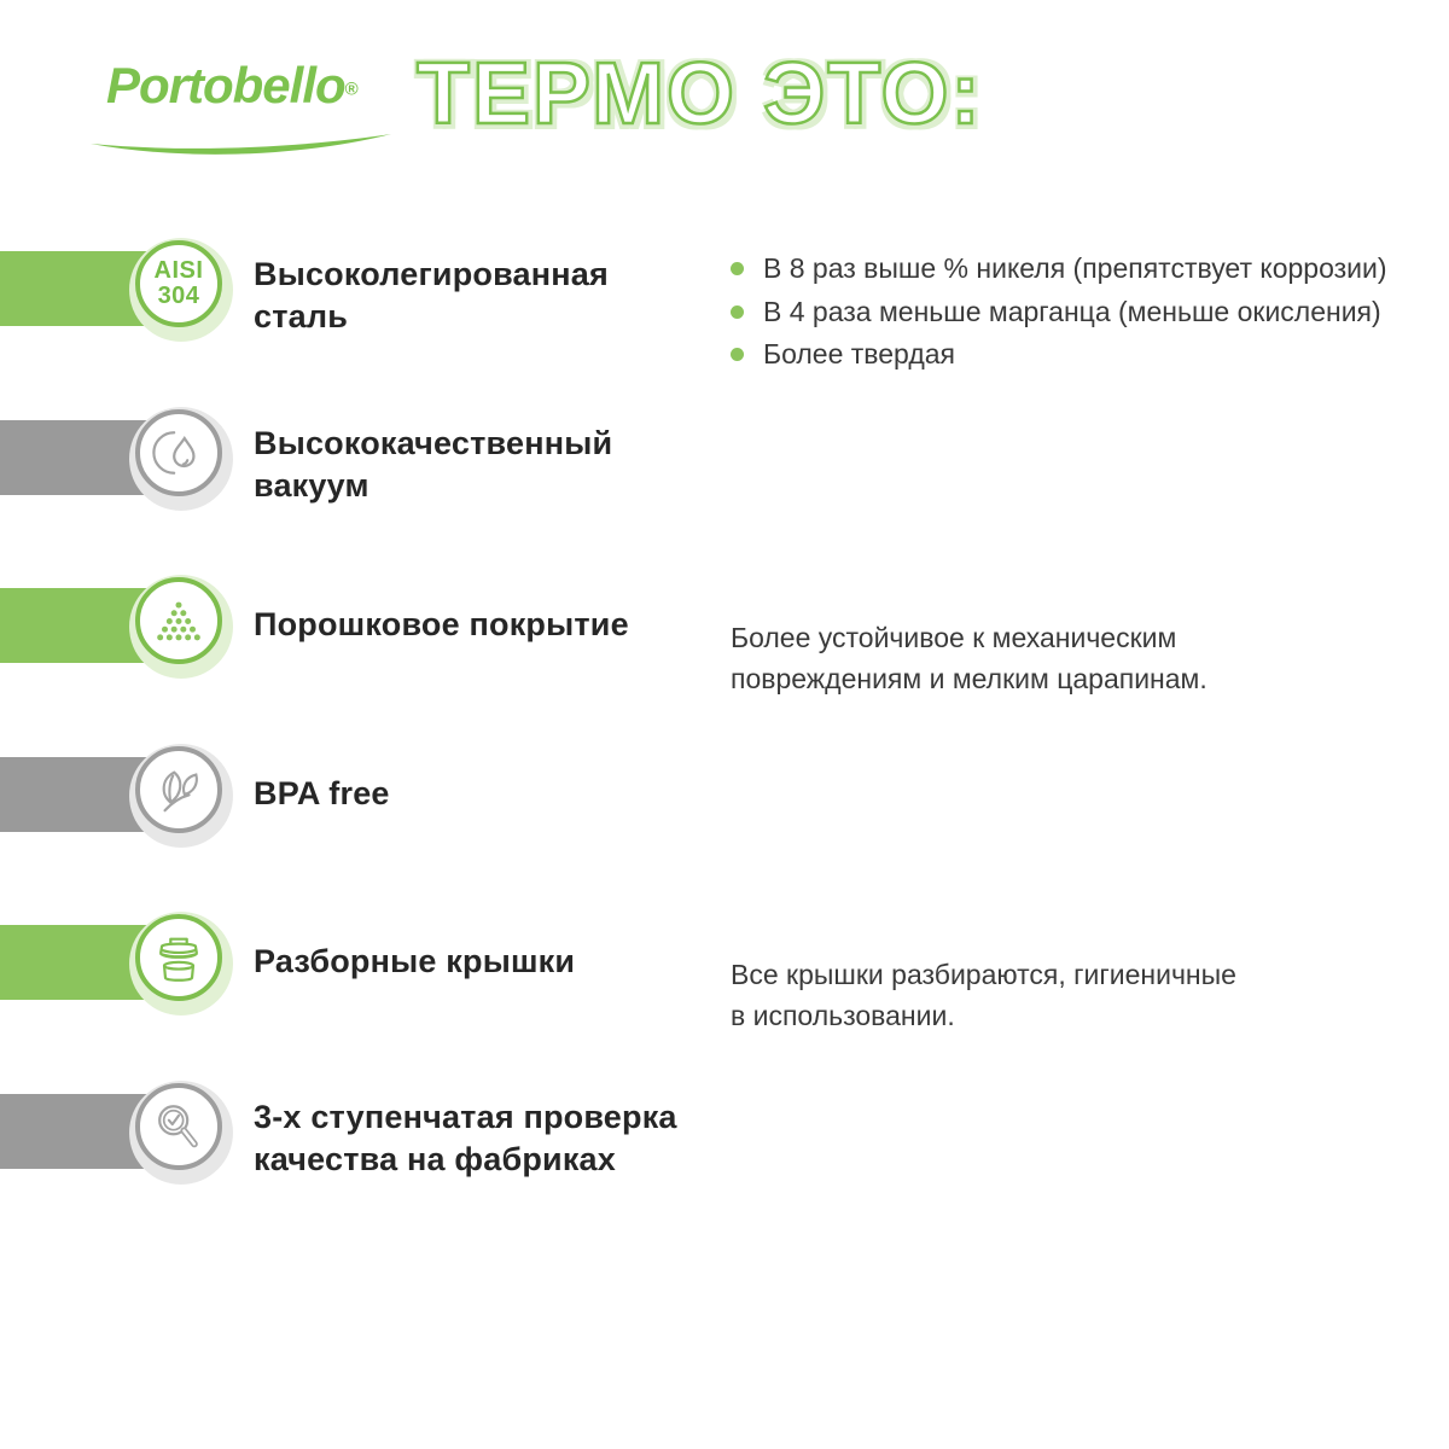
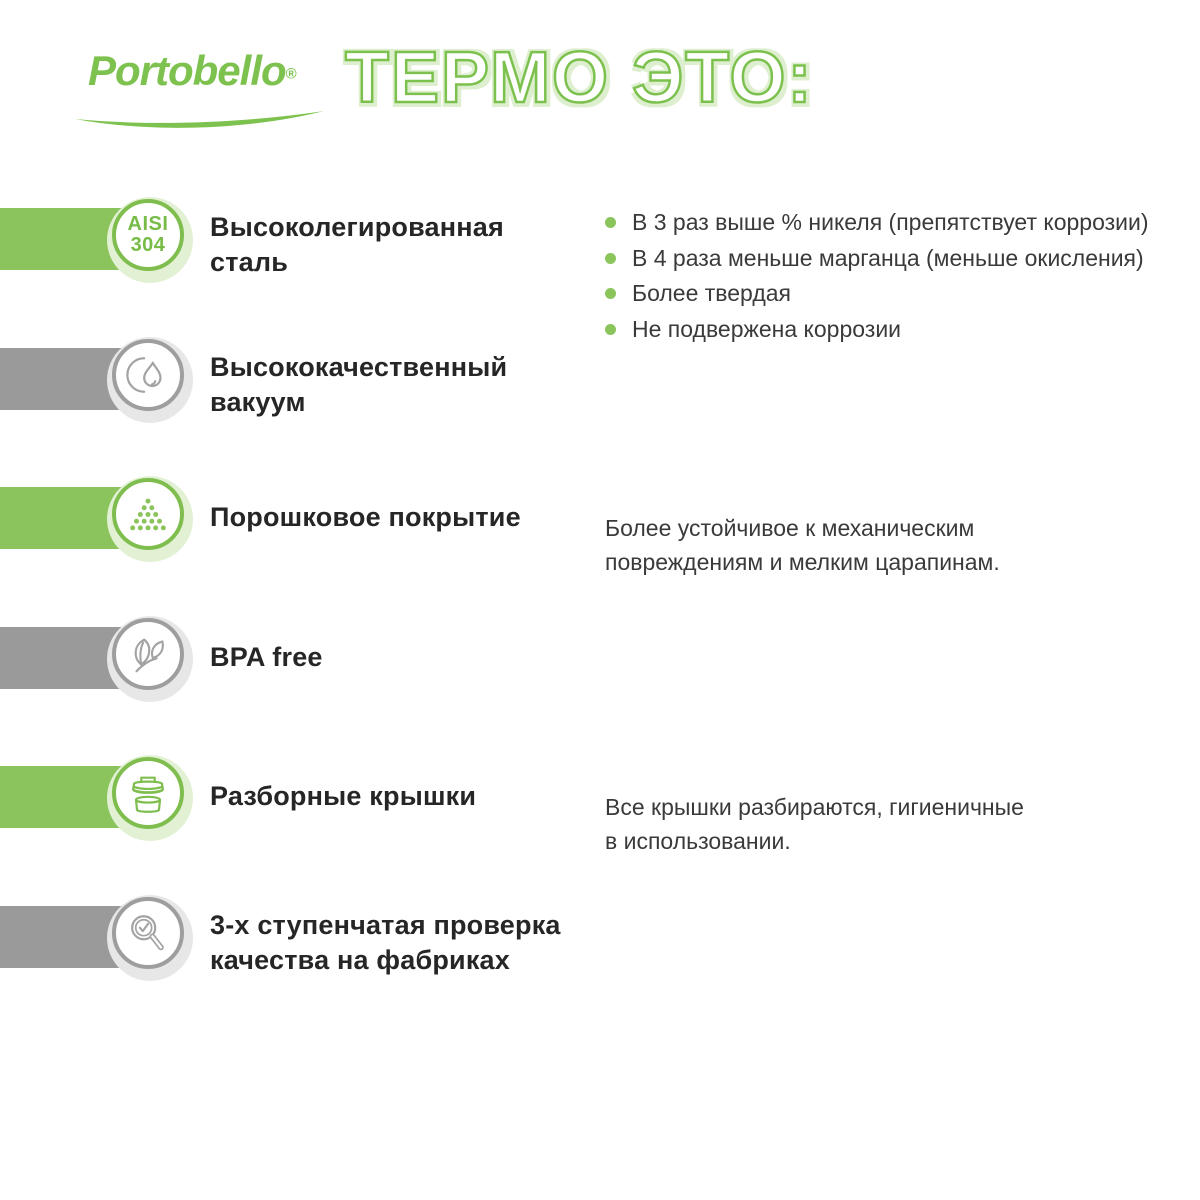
  Portobello®
  ТЕРМО ЭТО:
  AISI
  304
  Высоколегированная
  сталь
- В 8 раз выше % никеля (препятствует коррозии)
+ В 3 раз выше % никеля (препятствует коррозии)
  В 4 раза меньше марганца (меньше окисления)
  Более твердая
+ Не подвержена коррозии
  Высококачественный
  вакуум
  Порошковое покрытие
  Более устойчивое к механическим
  повреждениям и мелким царапинам.
  BPA free
  Разборные крышки
  Все крышки разбираются, гигиеничные
  в использовании.
  3-х ступенчатая проверка
  качества на фабриках
